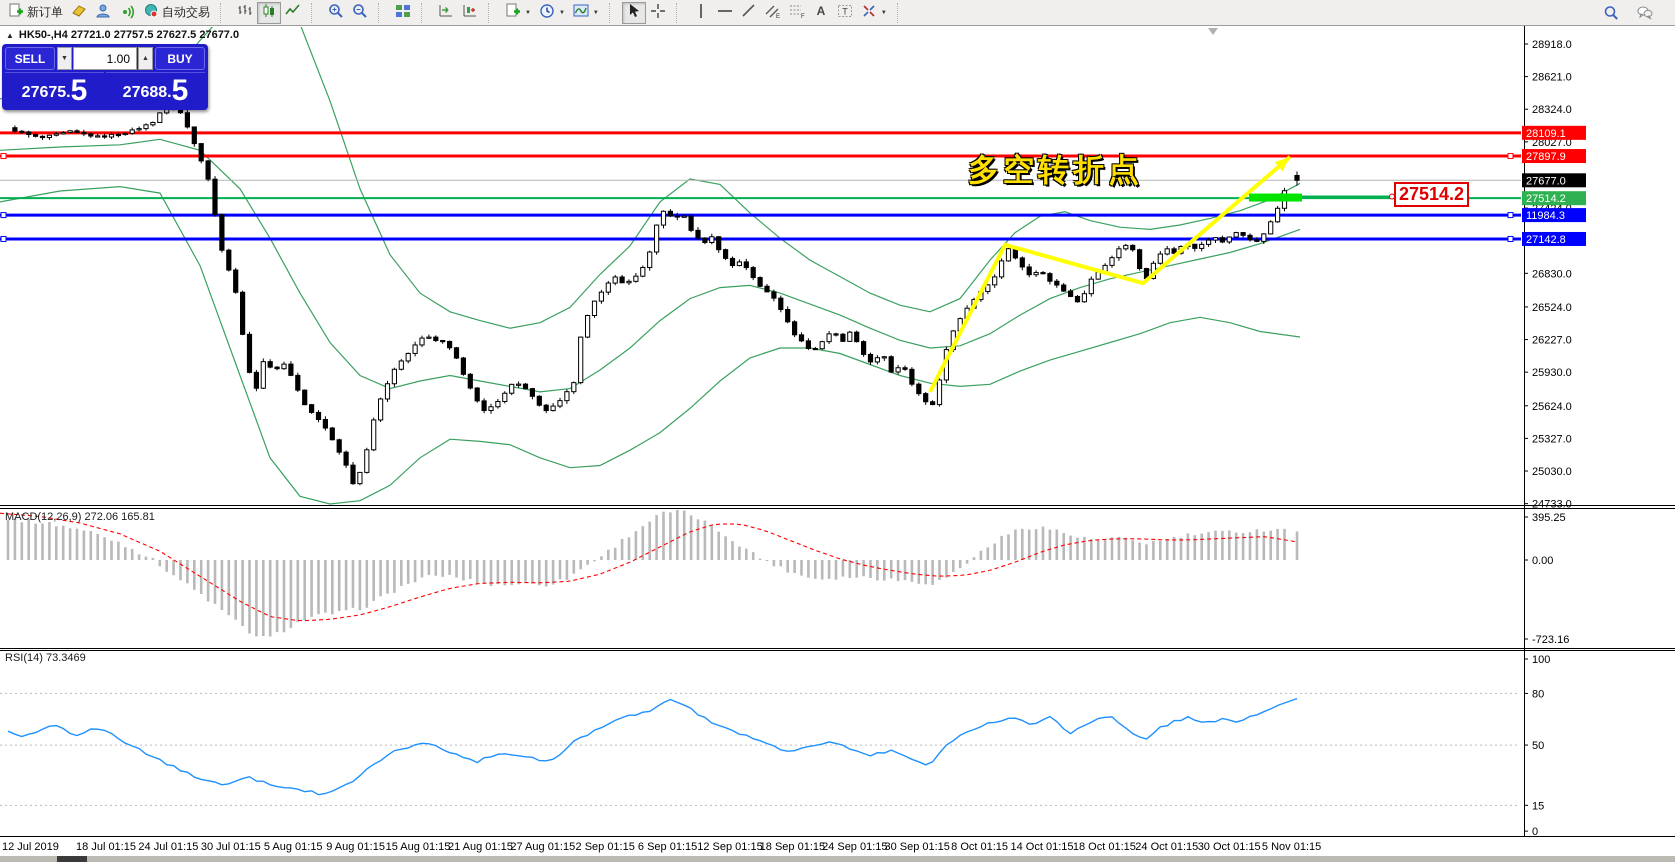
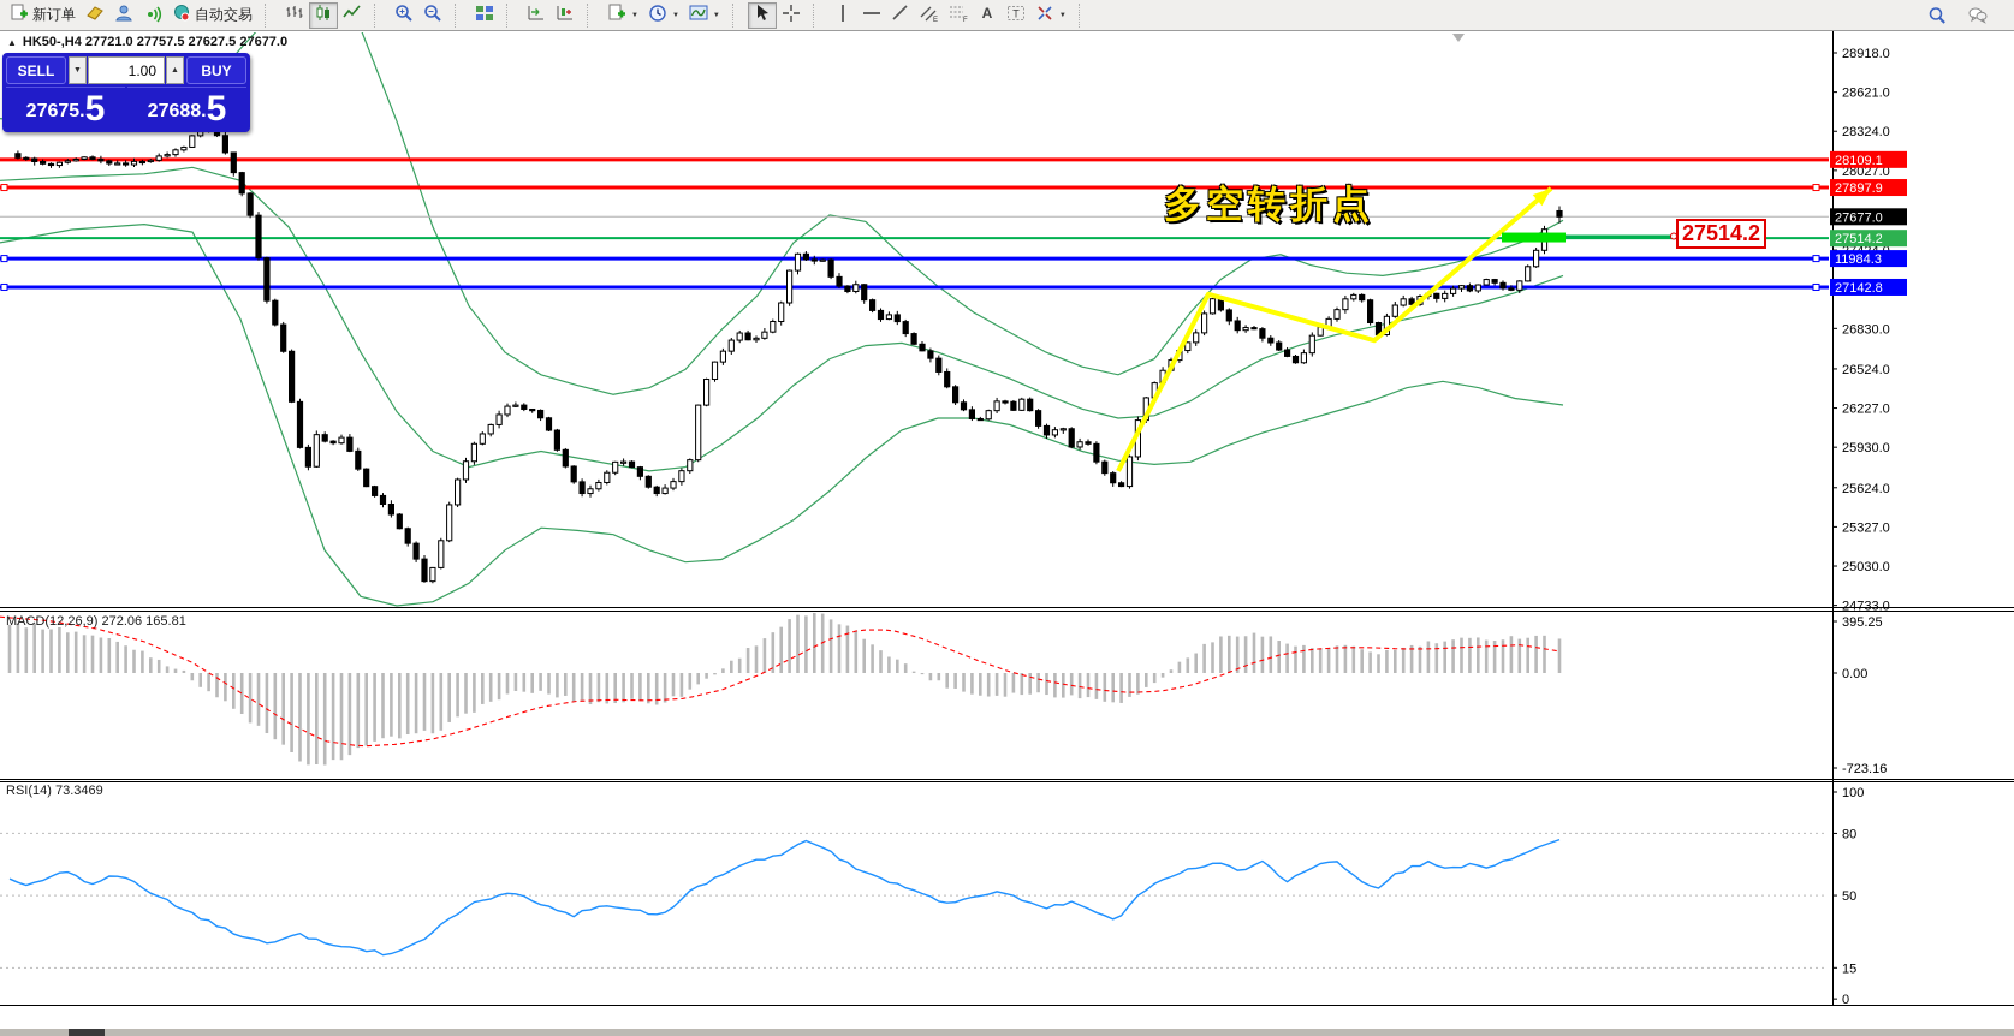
  28918.0
  28621.0
  28324.0
  28027.0
  26830.0
  26524.0
  26227.0
  25930.0
  25624.0
  25327.0
  25030.0
  24733.0
  28109.1
  27897.9
  27677.0
  27514.2
  11984.3
  27142.8
  395.25
  0.00
  -723.16
  100
  80
  50
  15
  0
- 12 Jul 2019
- 18 Jul 01:15
- 24 Jul 01:15
- 30 Jul 01:15
- 5 Aug 01:15
- 9 Aug 01:15
- 15 Aug 01:15
- 21 Aug 01:15
- 27 Aug 01:15
- 2 Sep 01:15
- 6 Sep 01:15
- 12 Sep 01:15
- 18 Sep 01:15
- 24 Sep 01:15
- 30 Sep 01:15
- 8 Oct 01:15
- 14 Oct 01:15
- 18 Oct 01:15
- 24 Oct 01:15
- 30 Oct 01:15
- 5 Nov 01:15
  新订单
  自动交易
  A
  T
  ▲
  HK50-,H4 27721.0 27757.5 27627.5 27677.0
  SELL
  1.00
  BUY
  27675
  .
  5
  27688
  .
  5
  多空转折点
  27514.2
  MACD(12,26,9) 272.06 165.81
  RSI(14) 73.3469
